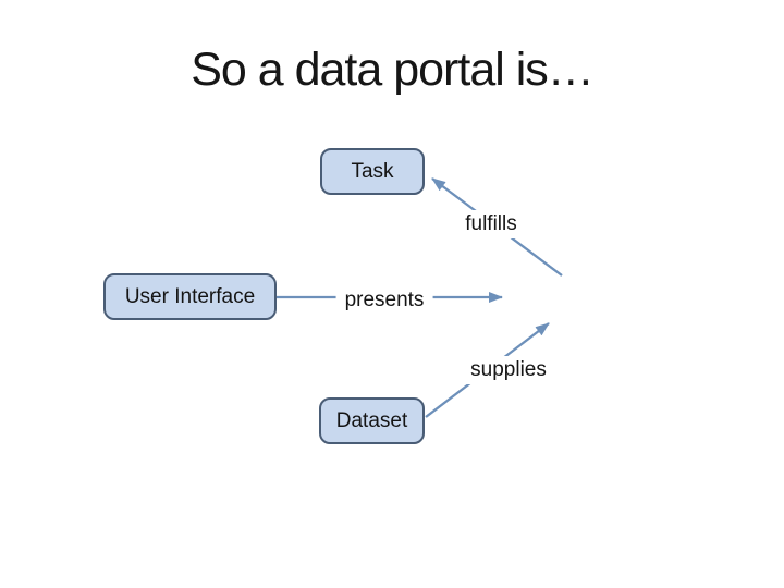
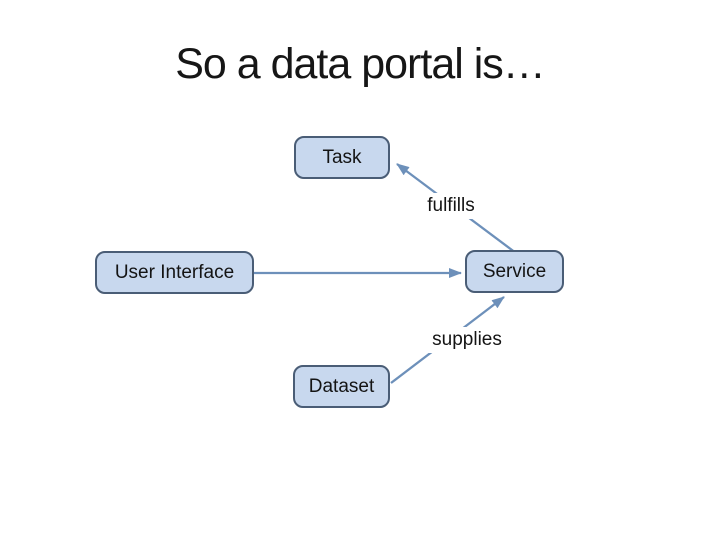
  So a data portal is…
  Task
  User Interface
+ Service
  Dataset
  fulfills
- presents
  supplies
